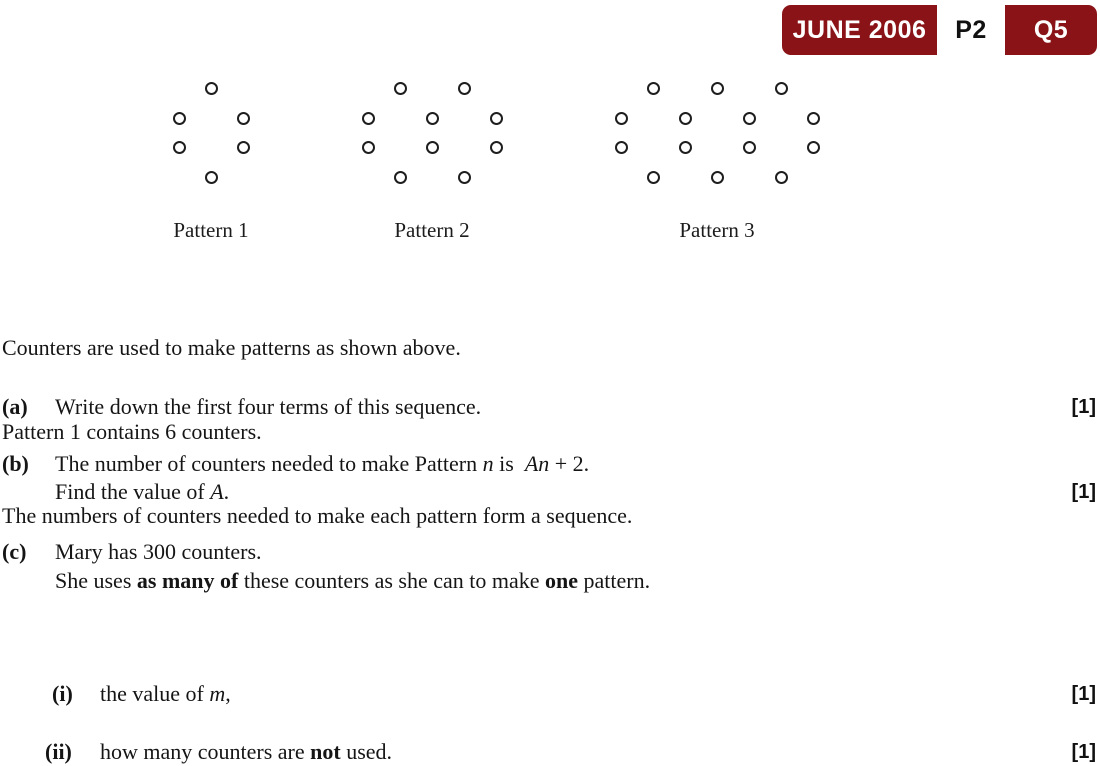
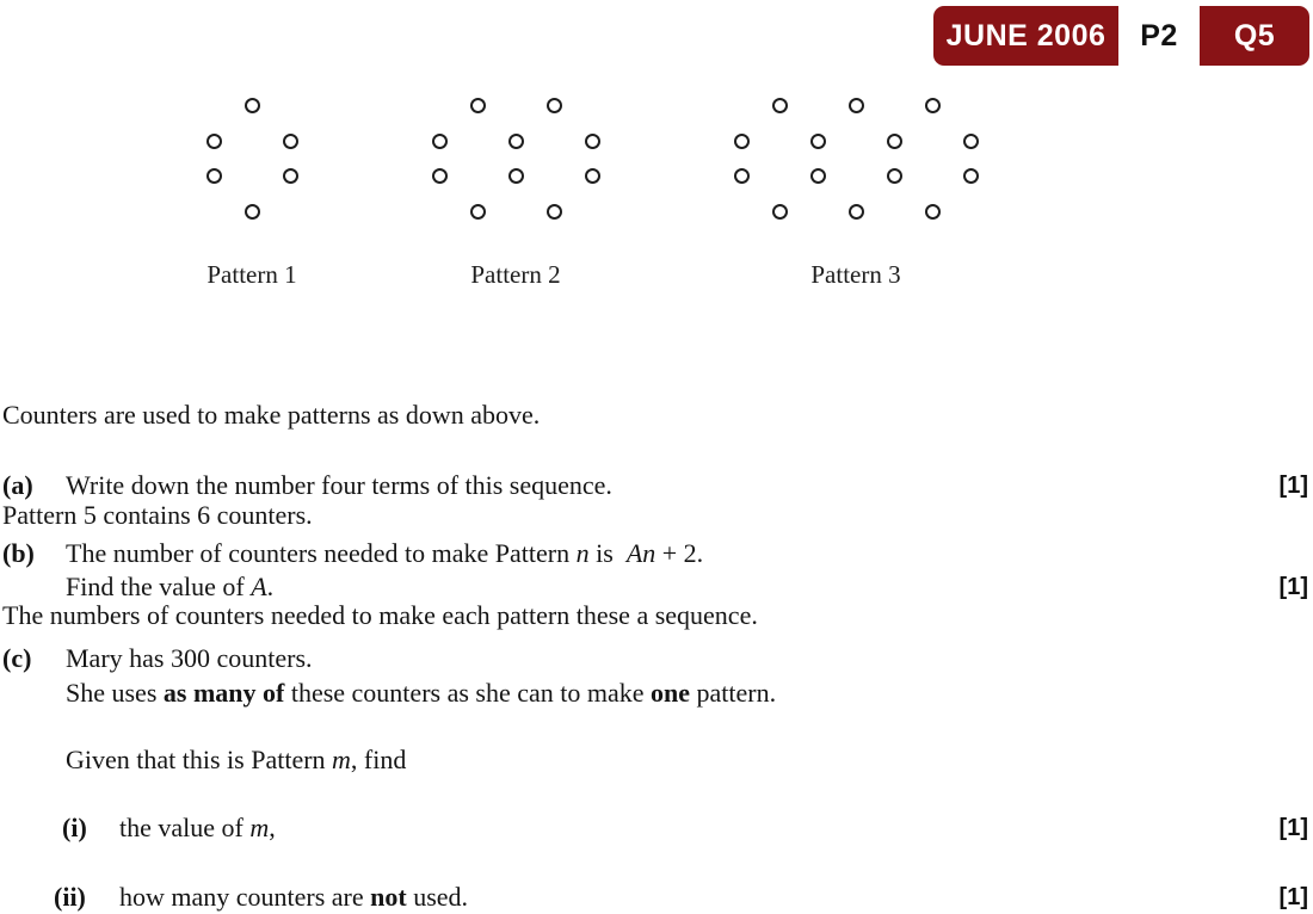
  JUNE 2006
  P2
  Q5
  Pattern 1
  Pattern 2
  Pattern 3
- Counters are used to make patterns as shown above.
+ Counters are used to make patterns as down above.
- Pattern 1 contains 6 counters.
+ Pattern 5 contains 6 counters.
- The numbers of counters needed to make each pattern form a sequence.
+ The numbers of counters needed to make each pattern these a sequence.
  (a)
- Write down the first four terms of this sequence.
+ Write down the number four terms of this sequence.
  [1]
  (b)
  The number of counters needed to make Pattern n is An + 2.
  Find the value of A.
  [1]
  (c)
  Mary has 300 counters.
  She uses as many of these counters as she can to make one pattern.
+ Given that this is Pattern m, find
  (i)
  the value of m,
  [1]
  (ii)
  how many counters are not used.
  [1]
